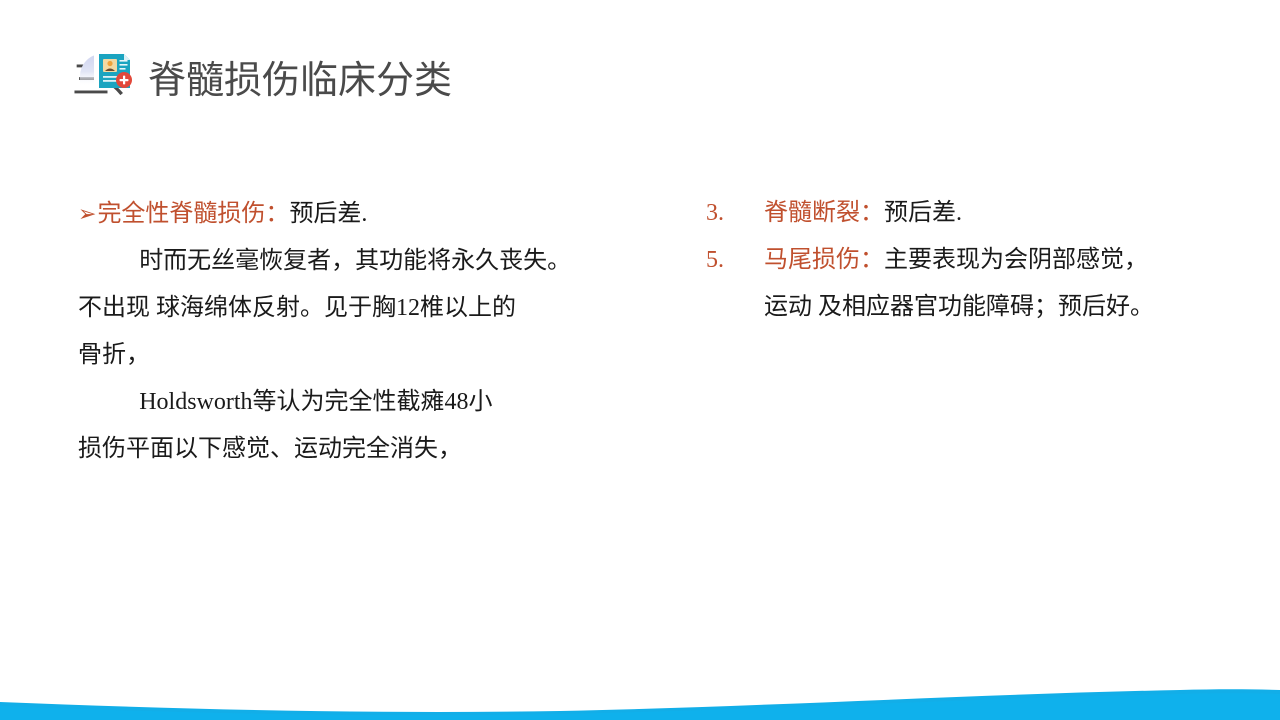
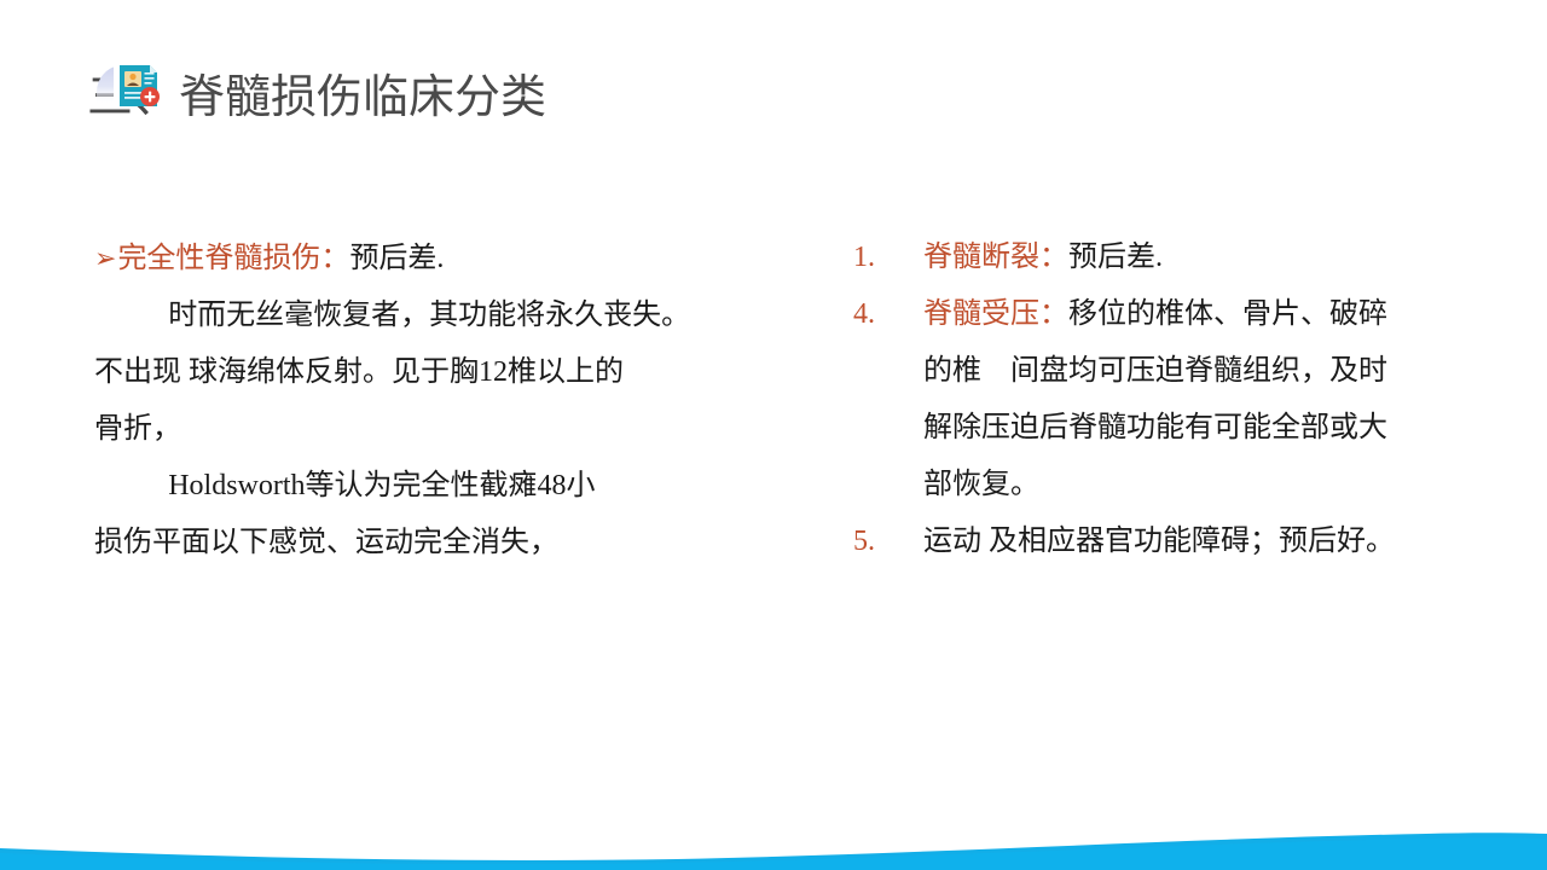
  脊髓损伤临床分类
  ➢完全性脊髓损伤：预后差.
  时而无丝毫恢复者，其功能将永久丧失。
  不出现 球海绵体反射。见于胸12椎以上的
  骨折，
  Holdsworth等认为完全性截瘫48小
  损伤平面以下感觉、运动完全消失，
- 3.
+ 1.
  脊髓断裂：预后差.
+ 4.
+ 脊髓受压：移位的椎体、骨片、破碎
+ 的椎 间盘均可压迫脊髓组织，及时
+ 解除压迫后脊髓功能有可能全部或大
+ 部恢复。
  5.
- 马尾损伤：主要表现为会阴部感觉，
  运动 及相应器官功能障碍；预后好。
